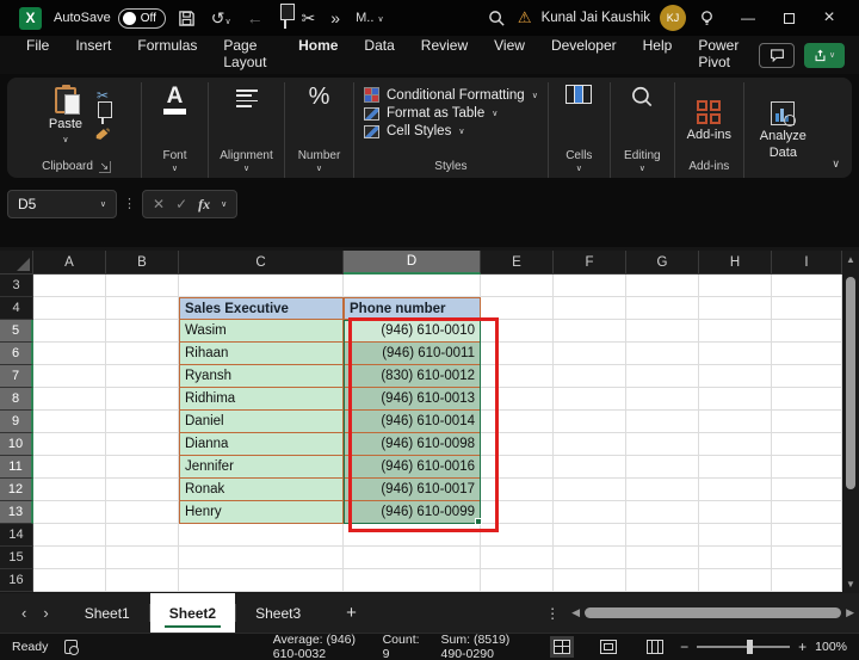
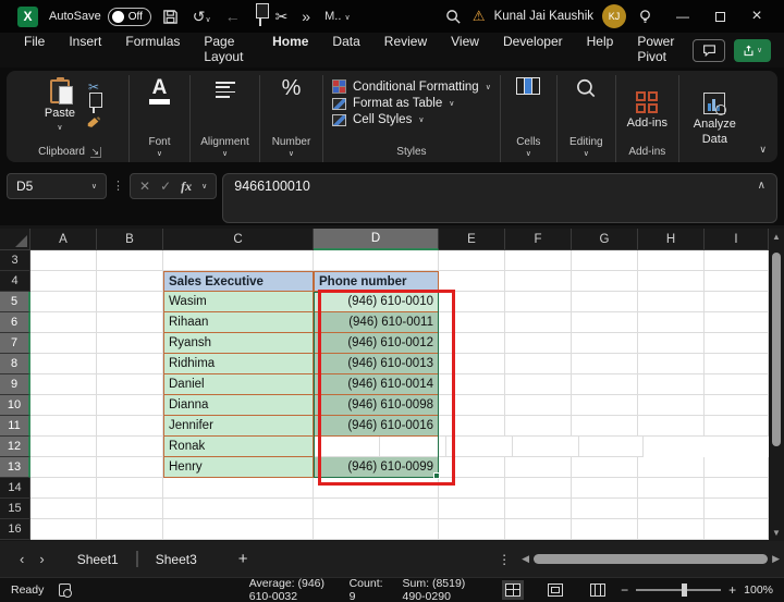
  X
  AutoSave
  Off
  ←
  ✂
  »
  M..
  ⚠
  Kunal Jai Kaushik
  KJ
  —
  ×
  File
  Insert
  Formulas
  Page Layout
  Home
  Data
  Review
  View
  Developer
  Help
  Power Pivot
  Paste
  ✂
  Clipboard
  ↘
  A
  Font
  Alignment
  %
  Number
  Conditional Formatting
  Format as Table
  Cell Styles
  Styles
  Cells
  Editing
  Add-ins
  Add-ins
  Analyze Data
  ∨
  D5
  ⋮
  ✕
  ✓
  fx
+ 9466100010
+ ∧
  A
  B
  C
  D
  E
  F
  G
  H
  I
  3
  4
  Sales Executive
  Phone number
  5
  Wasim
  (946) 610-0010
  6
  Rihaan
  (946) 610-0011
  7
  Ryansh
- (830) 610-0012
+ (946) 610-0012
  8
  Ridhima
  (946) 610-0013
  9
  Daniel
  (946) 610-0014
  10
  Dianna
  (946) 610-0098
  11
  Jennifer
  (946) 610-0016
  12
  Ronak
- (946) 610-0017
  13
  Henry
  (946) 610-0099
  14
  15
  16
  ▲
  ▼
  ‹
  ›
  Sheet1
- Sheet2
  Sheet3
  +
  ⋮
  ◀
  ▶
  Ready
  Average: (946) 610-0032
  Count: 9
  Sum: (8519) 490-0290
  −
  +
  100%
